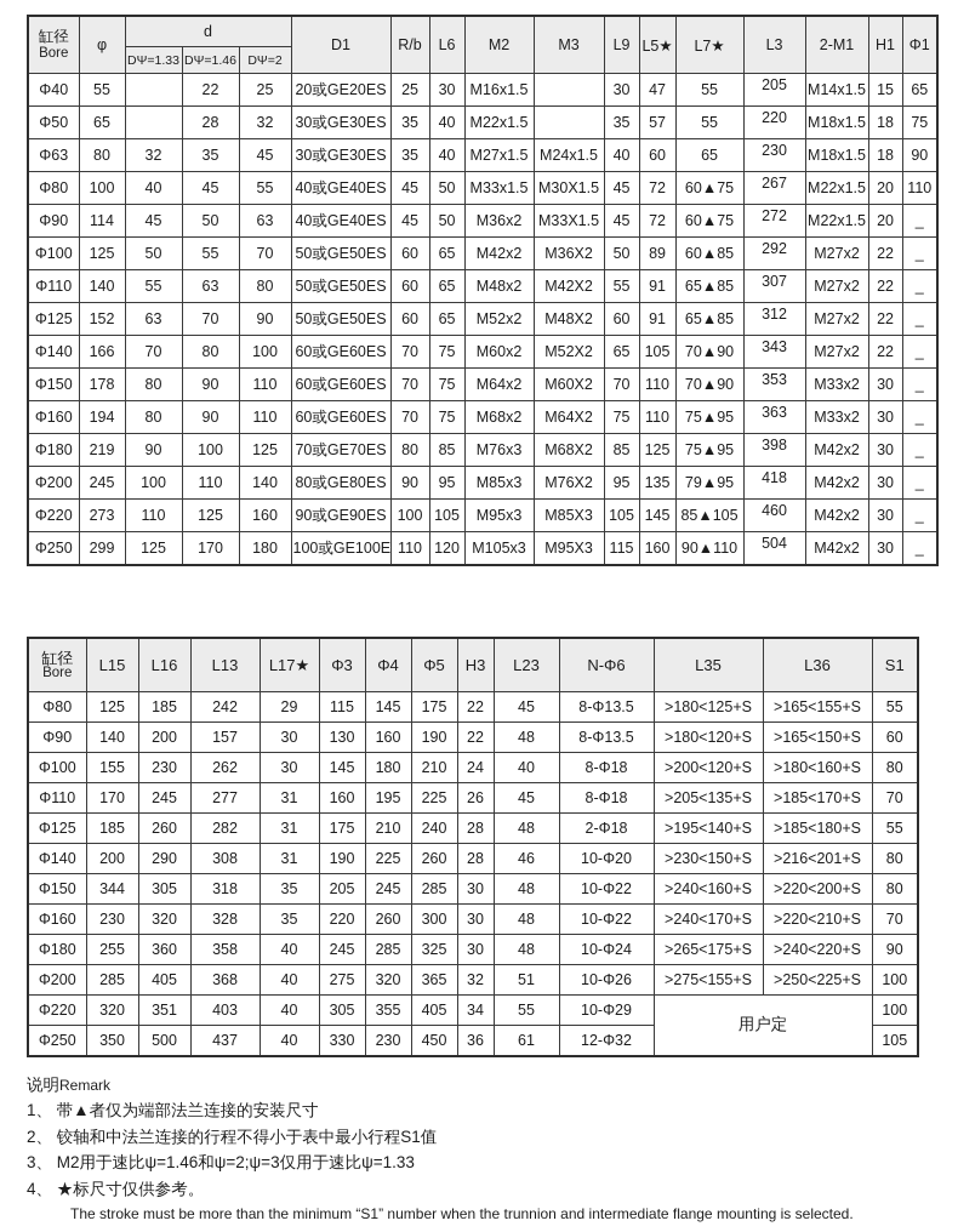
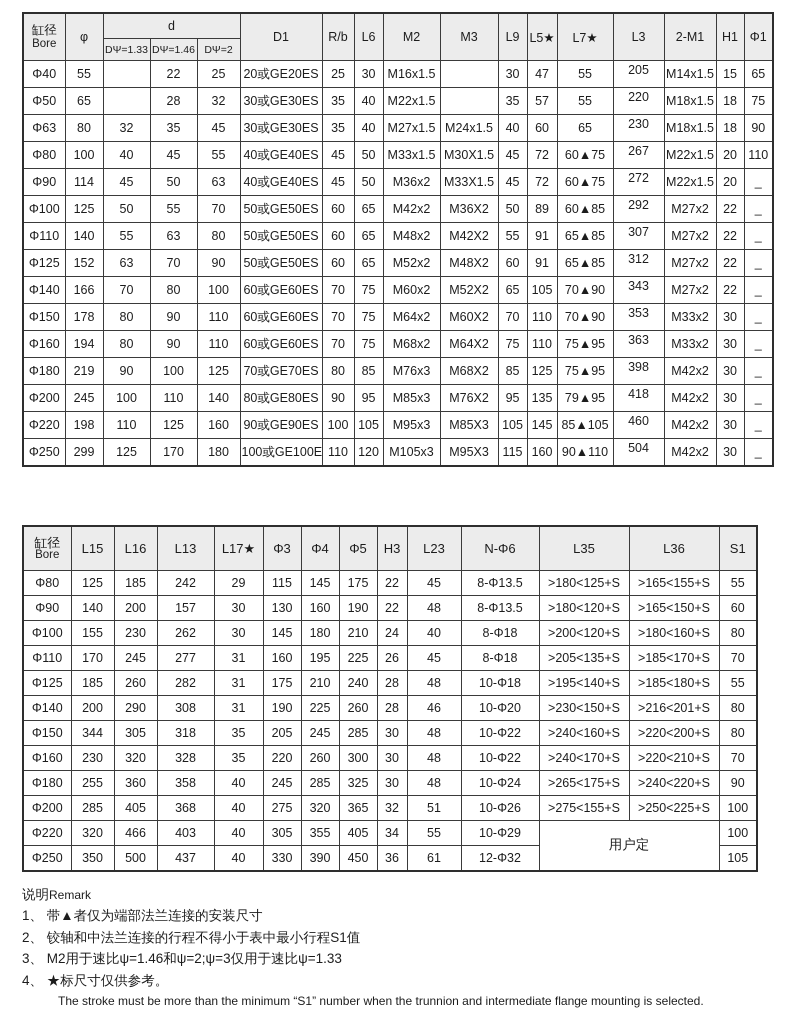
  缸径Bore	φ	d	D1	R/b	L6	M2	M3	L9	L5★	L7★	L3	2-M1	H1	Φ1
  DΨ=1.33	DΨ=1.46	DΨ=2
  Φ40	55		22	25	20或GE20ES	25	30	M16x1.5		30	47	55	205	M14x1.5	15	65
  Φ50	65		28	32	30或GE30ES	35	40	M22x1.5		35	57	55	220	M18x1.5	18	75
  Φ63	80	32	35	45	30或GE30ES	35	40	M27x1.5	M24x1.5	40	60	65	230	M18x1.5	18	90
  Φ80	100	40	45	55	40或GE40ES	45	50	M33x1.5	M30X1.5	45	72	60▲75	267	M22x1.5	20	110
  Φ90	114	45	50	63	40或GE40ES	45	50	M36x2	M33X1.5	45	72	60▲75	272	M22x1.5	20	_
  Φ100	125	50	55	70	50或GE50ES	60	65	M42x2	M36X2	50	89	60▲85	292	M27x2	22	_
  Φ110	140	55	63	80	50或GE50ES	60	65	M48x2	M42X2	55	91	65▲85	307	M27x2	22	_
  Φ125	152	63	70	90	50或GE50ES	60	65	M52x2	M48X2	60	91	65▲85	312	M27x2	22	_
  Φ140	166	70	80	100	60或GE60ES	70	75	M60x2	M52X2	65	105	70▲90	343	M27x2	22	_
  Φ150	178	80	90	110	60或GE60ES	70	75	M64x2	M60X2	70	110	70▲90	353	M33x2	30	_
  Φ160	194	80	90	110	60或GE60ES	70	75	M68x2	M64X2	75	110	75▲95	363	M33x2	30	_
  Φ180	219	90	100	125	70或GE70ES	80	85	M76x3	M68X2	85	125	75▲95	398	M42x2	30	_
  Φ200	245	100	110	140	80或GE80ES	90	95	M85x3	M76X2	95	135	79▲95	418	M42x2	30	_
- Φ220	273	110	125	160	90或GE90ES	100	105	M95x3	M85X3	105	145	85▲105	460	M42x2	30	_
+ Φ220	198	110	125	160	90或GE90ES	100	105	M95x3	M85X3	105	145	85▲105	460	M42x2	30	_
  Φ250	299	125	170	180	100或GE100E	110	120	M105x3	M95X3	115	160	90▲110	504	M42x2	30	_
  缸径Bore	L15	L16	L13	L17★	Φ3	Φ4	Φ5	H3	L23	N-Φ6	L35	L36	S1
  Φ80	125	185	242	29	115	145	175	22	45	8-Φ13.5	>180<125+S	>165<155+S	55
  Φ90	140	200	157	30	130	160	190	22	48	8-Φ13.5	>180<120+S	>165<150+S	60
  Φ100	155	230	262	30	145	180	210	24	40	8-Φ18	>200<120+S	>180<160+S	80
  Φ110	170	245	277	31	160	195	225	26	45	8-Φ18	>205<135+S	>185<170+S	70
- Φ125	185	260	282	31	175	210	240	28	48	2-Φ18	>195<140+S	>185<180+S	55
+ Φ125	185	260	282	31	175	210	240	28	48	10-Φ18	>195<140+S	>185<180+S	55
  Φ140	200	290	308	31	190	225	260	28	46	10-Φ20	>230<150+S	>216<201+S	80
  Φ150	344	305	318	35	205	245	285	30	48	10-Φ22	>240<160+S	>220<200+S	80
  Φ160	230	320	328	35	220	260	300	30	48	10-Φ22	>240<170+S	>220<210+S	70
  Φ180	255	360	358	40	245	285	325	30	48	10-Φ24	>265<175+S	>240<220+S	90
  Φ200	285	405	368	40	275	320	365	32	51	10-Φ26	>275<155+S	>250<225+S	100
- Φ220	320	351	403	40	305	355	405	34	55	10-Φ29	用户定	100
+ Φ220	320	466	403	40	305	355	405	34	55	10-Φ29	用户定	100
- Φ250	350	500	437	40	330	230	450	36	61	12-Φ32	105
+ Φ250	350	500	437	40	330	390	450	36	61	12-Φ32	105
  说明Remark
  1、 带▲者仅为端部法兰连接的安装尺寸
  2、 铰轴和中法兰连接的行程不得小于表中最小行程S1值
  3、 M2用于速比ψ=1.46和ψ=2;ψ=3仅用于速比ψ=1.33
  4、 ★标尺寸仅供参考。
  The stroke must be more than the minimum “S1” number when the trunnion and intermediate flange mounting is selected.
